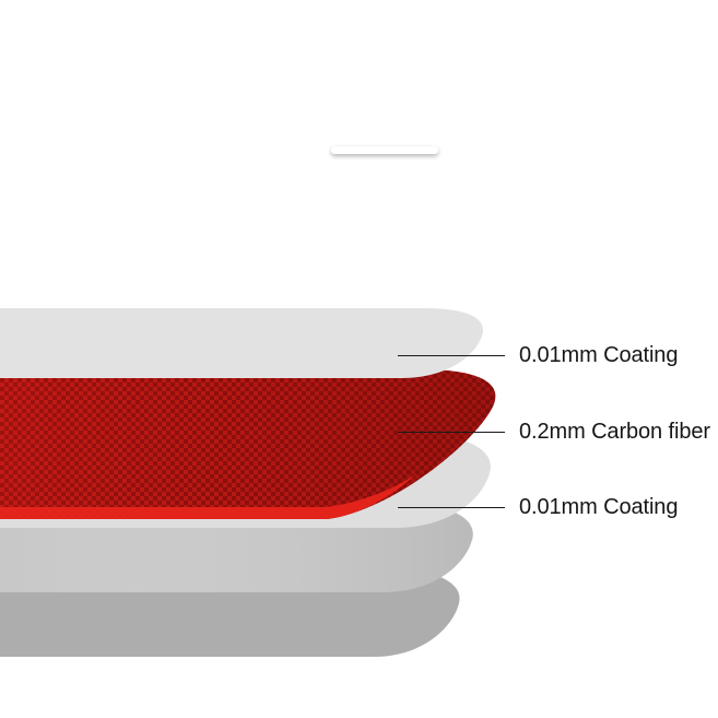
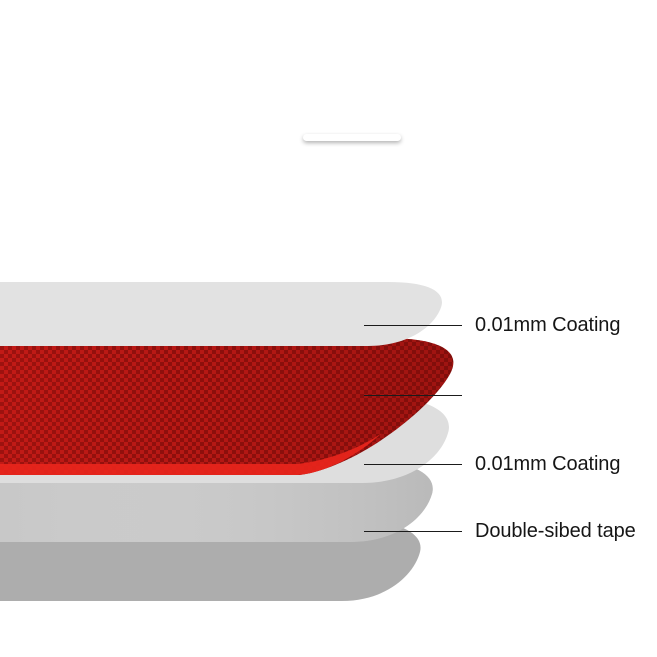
  0.01mm Coating
- 0.2mm Carbon fiber
  0.01mm Coating
+ Double-sibed tape
